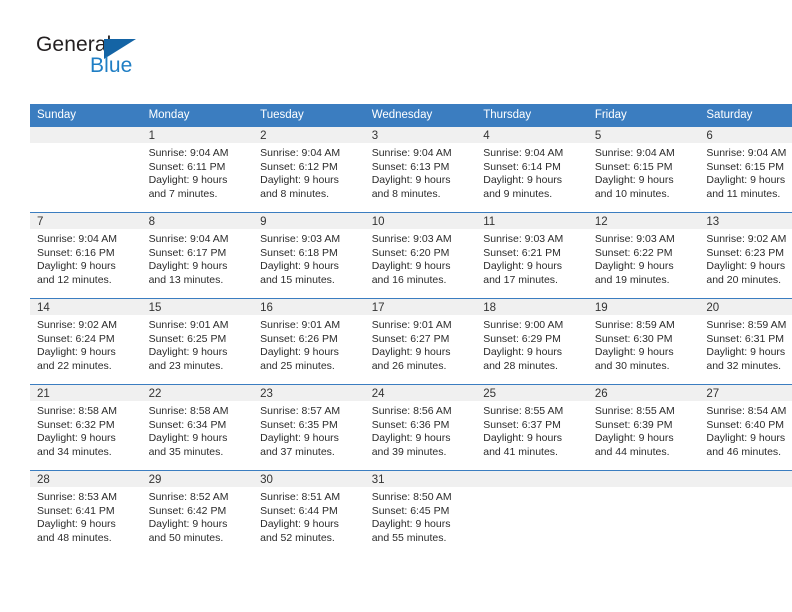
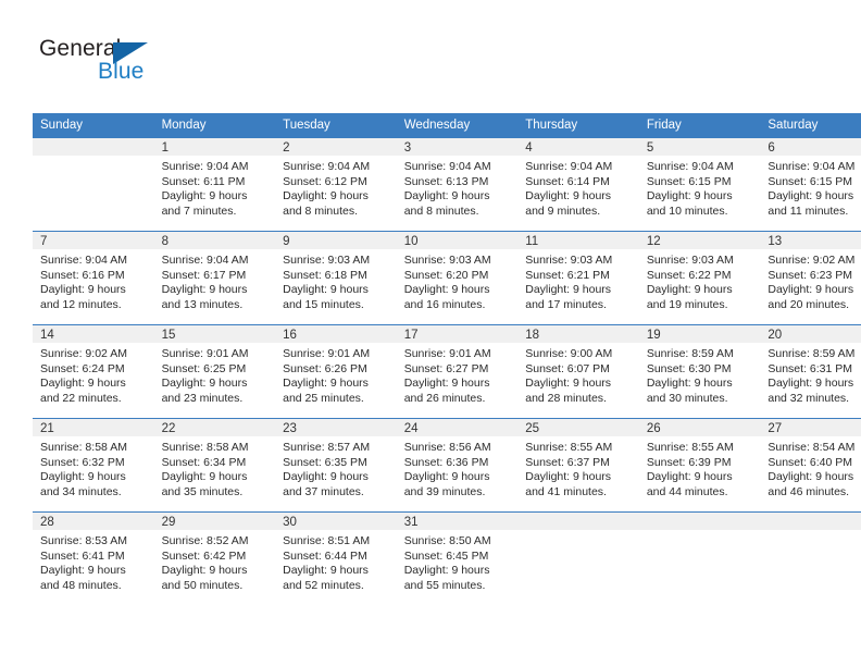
  General
  Blue
  Sunday	Monday	Tuesday	Wednesday	Thursday	Friday	Saturday
  	1Sunrise: 9:04 AMSunset: 6:11 PMDaylight: 9 hoursand 7 minutes.	2Sunrise: 9:04 AMSunset: 6:12 PMDaylight: 9 hoursand 8 minutes.	3Sunrise: 9:04 AMSunset: 6:13 PMDaylight: 9 hoursand 8 minutes.	4Sunrise: 9:04 AMSunset: 6:14 PMDaylight: 9 hoursand 9 minutes.	5Sunrise: 9:04 AMSunset: 6:15 PMDaylight: 9 hoursand 10 minutes.	6Sunrise: 9:04 AMSunset: 6:15 PMDaylight: 9 hoursand 11 minutes.
  7Sunrise: 9:04 AMSunset: 6:16 PMDaylight: 9 hoursand 12 minutes.	8Sunrise: 9:04 AMSunset: 6:17 PMDaylight: 9 hoursand 13 minutes.	9Sunrise: 9:03 AMSunset: 6:18 PMDaylight: 9 hoursand 15 minutes.	10Sunrise: 9:03 AMSunset: 6:20 PMDaylight: 9 hoursand 16 minutes.	11Sunrise: 9:03 AMSunset: 6:21 PMDaylight: 9 hoursand 17 minutes.	12Sunrise: 9:03 AMSunset: 6:22 PMDaylight: 9 hoursand 19 minutes.	13Sunrise: 9:02 AMSunset: 6:23 PMDaylight: 9 hoursand 20 minutes.
- 14Sunrise: 9:02 AMSunset: 6:24 PMDaylight: 9 hoursand 22 minutes.	15Sunrise: 9:01 AMSunset: 6:25 PMDaylight: 9 hoursand 23 minutes.	16Sunrise: 9:01 AMSunset: 6:26 PMDaylight: 9 hoursand 25 minutes.	17Sunrise: 9:01 AMSunset: 6:27 PMDaylight: 9 hoursand 26 minutes.	18Sunrise: 9:00 AMSunset: 6:29 PMDaylight: 9 hoursand 28 minutes.	19Sunrise: 8:59 AMSunset: 6:30 PMDaylight: 9 hoursand 30 minutes.	20Sunrise: 8:59 AMSunset: 6:31 PMDaylight: 9 hoursand 32 minutes.
+ 14Sunrise: 9:02 AMSunset: 6:24 PMDaylight: 9 hoursand 22 minutes.	15Sunrise: 9:01 AMSunset: 6:25 PMDaylight: 9 hoursand 23 minutes.	16Sunrise: 9:01 AMSunset: 6:26 PMDaylight: 9 hoursand 25 minutes.	17Sunrise: 9:01 AMSunset: 6:27 PMDaylight: 9 hoursand 26 minutes.	18Sunrise: 9:00 AMSunset: 6:07 PMDaylight: 9 hoursand 28 minutes.	19Sunrise: 8:59 AMSunset: 6:30 PMDaylight: 9 hoursand 30 minutes.	20Sunrise: 8:59 AMSunset: 6:31 PMDaylight: 9 hoursand 32 minutes.
  21Sunrise: 8:58 AMSunset: 6:32 PMDaylight: 9 hoursand 34 minutes.	22Sunrise: 8:58 AMSunset: 6:34 PMDaylight: 9 hoursand 35 minutes.	23Sunrise: 8:57 AMSunset: 6:35 PMDaylight: 9 hoursand 37 minutes.	24Sunrise: 8:56 AMSunset: 6:36 PMDaylight: 9 hoursand 39 minutes.	25Sunrise: 8:55 AMSunset: 6:37 PMDaylight: 9 hoursand 41 minutes.	26Sunrise: 8:55 AMSunset: 6:39 PMDaylight: 9 hoursand 44 minutes.	27Sunrise: 8:54 AMSunset: 6:40 PMDaylight: 9 hoursand 46 minutes.
  28Sunrise: 8:53 AMSunset: 6:41 PMDaylight: 9 hoursand 48 minutes.	29Sunrise: 8:52 AMSunset: 6:42 PMDaylight: 9 hoursand 50 minutes.	30Sunrise: 8:51 AMSunset: 6:44 PMDaylight: 9 hoursand 52 minutes.	31Sunrise: 8:50 AMSunset: 6:45 PMDaylight: 9 hoursand 55 minutes.
